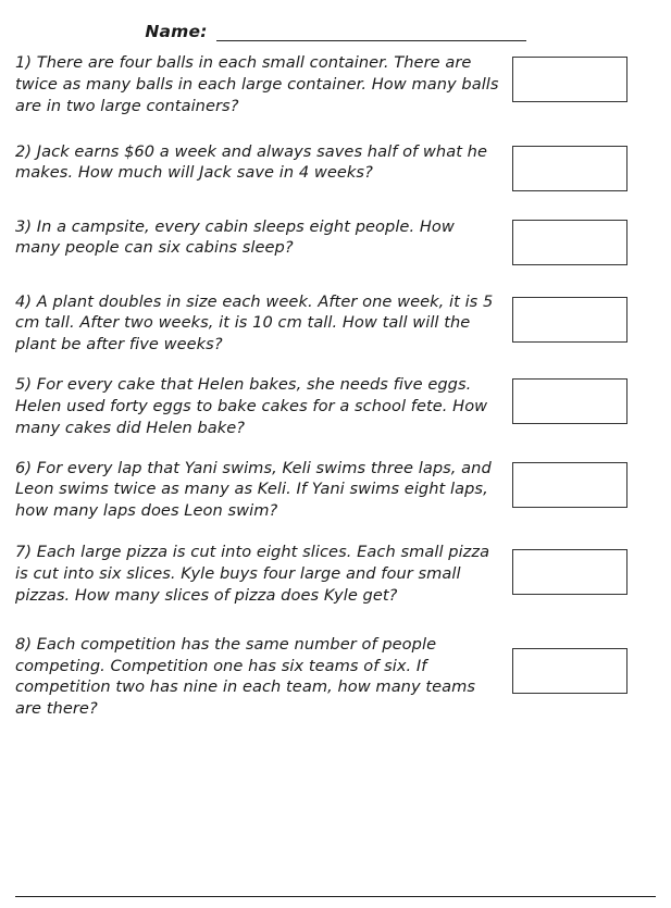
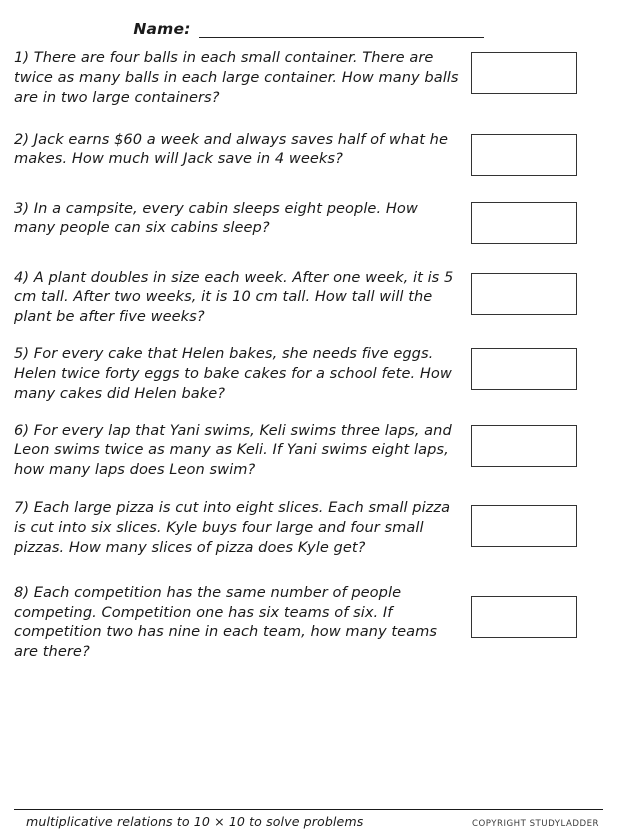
  Name:
  1) There are four balls in each small container. There are twice as many balls in each large container. How many balls are in two large containers?
  2) Jack earns $60 a week and always saves half of what he makes. How much will Jack save in 4 weeks?
  3) In a campsite, every cabin sleeps eight people. How many people can six cabins sleep?
  4) A plant doubles in size each week. After one week, it is 5 cm tall. After two weeks, it is 10 cm tall. How tall will the plant be after five weeks?
- 5) For every cake that Helen bakes, she needs five eggs. Helen used forty eggs to bake cakes for a school fete. How many cakes did Helen bake?
+ 5) For every cake that Helen bakes, she needs five eggs. Helen twice forty eggs to bake cakes for a school fete. How many cakes did Helen bake?
  6) For every lap that Yani swims, Keli swims three laps, and Leon swims twice as many as Keli. If Yani swims eight laps, how many laps does Leon swim?
  7) Each large pizza is cut into eight slices. Each small pizza is cut into six slices. Kyle buys four large and four small pizzas. How many slices of pizza does Kyle get?
  8) Each competition has the same number of people competing. Competition one has six teams of six. If competition two has nine in each team, how many teams are there?
+ multiplicative relations to 10 × 10 to solve problems
+ COPYRIGHT STUDYLADDER
